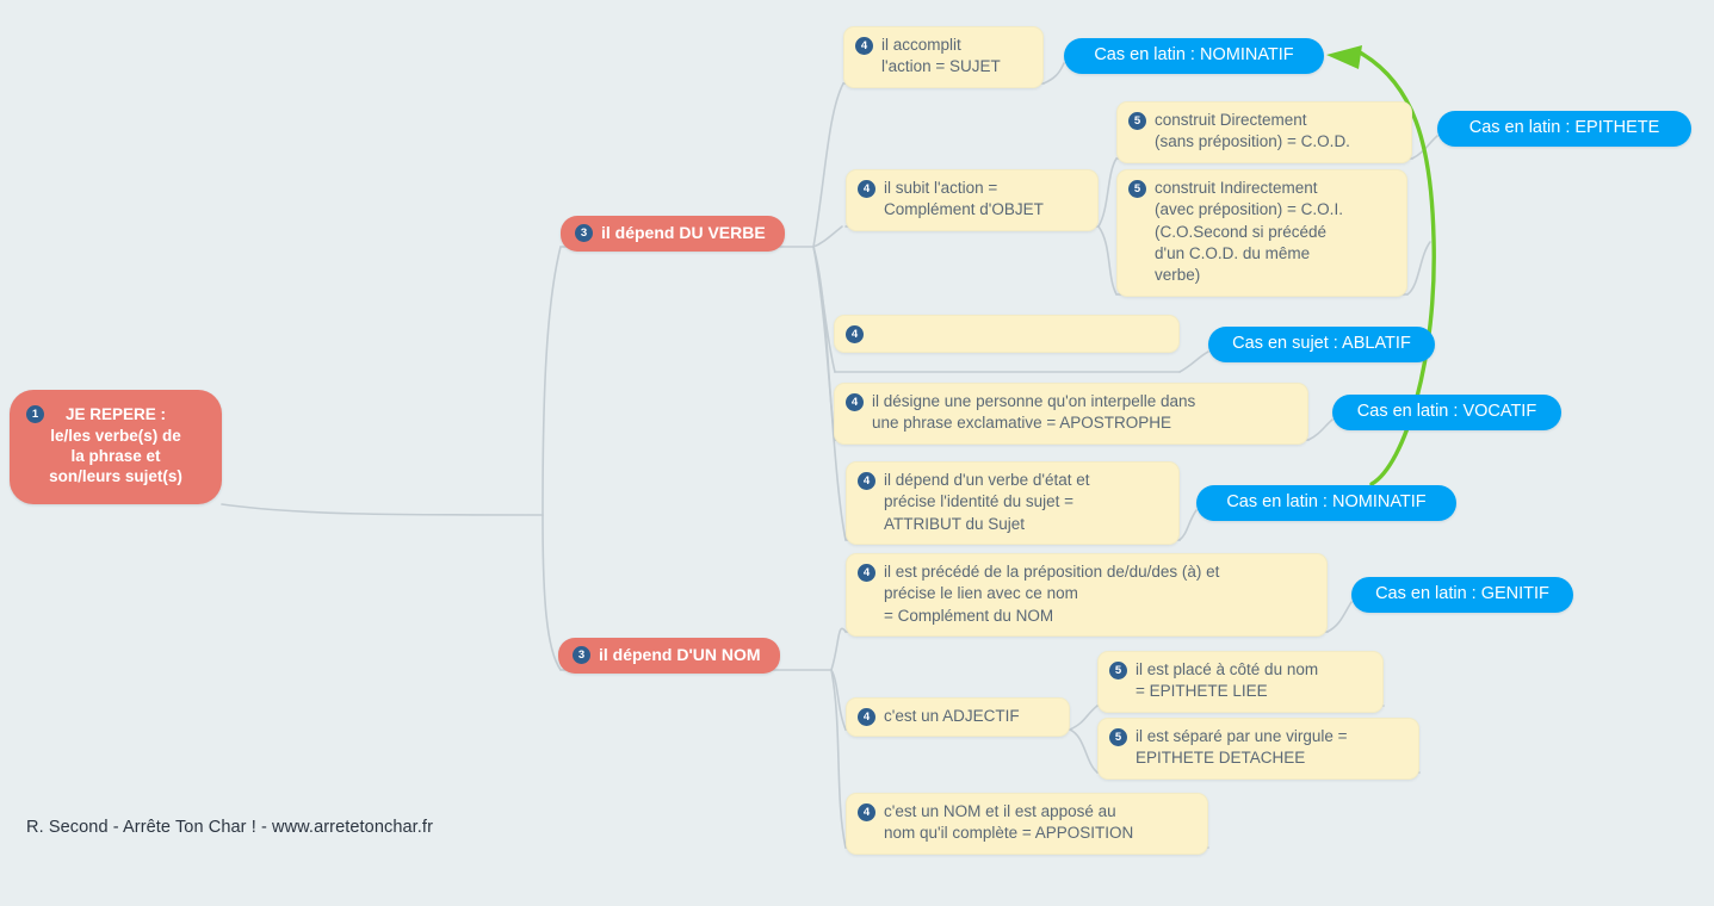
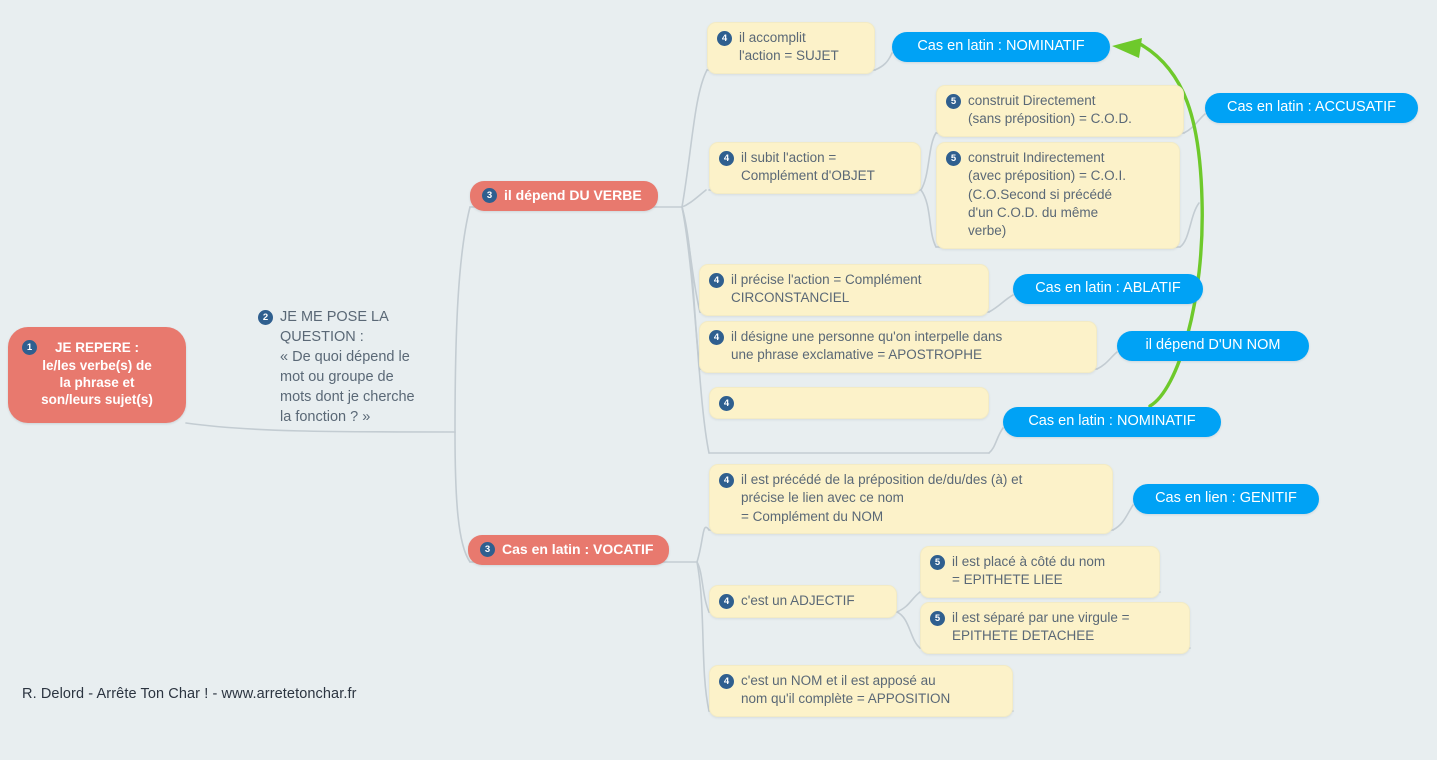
  1
  JE REPERE :
  le/les verbe(s) de
  la phrase et
  son/leurs sujet(s)
+ 2
+ JE ME POSE LA
+ QUESTION :
+ « De quoi dépend le
+ mot ou groupe de
+ mots dont je cherche
+ la fonction ? »
  3
  il dépend DU VERBE
  3
- il dépend D'UN NOM
+ Cas en latin : VOCATIF
  4
  il accomplit
  l'action = SUJET
  Cas en latin : NOMINATIF
  4
  il subit l'action =
  Complément d'OBJET
  5
  construit Directement
  (sans préposition) = C.O.D.
- Cas en latin : EPITHETE
+ Cas en latin : ACCUSATIF
  5
  construit Indirectement
  (avec préposition) = C.O.I.
  (C.O.Second si précédé
  d'un C.O.D. du même
  verbe)
  4
+ il précise l'action = Complément
+ CIRCONSTANCIEL
- Cas en sujet : ABLATIF
+ Cas en latin : ABLATIF
  4
  il désigne une personne qu'on interpelle dans
  une phrase exclamative = APOSTROPHE
- Cas en latin : VOCATIF
+ il dépend D'UN NOM
  4
- il dépend d'un verbe d'état et
- précise l'identité du sujet =
- ATTRIBUT du Sujet
  Cas en latin : NOMINATIF
  4
  il est précédé de la préposition de/du/des (à) et
  précise le lien avec ce nom
  = Complément du NOM
- Cas en latin : GENITIF
+ Cas en lien : GENITIF
  4
  c'est un ADJECTIF
  5
  il est placé à côté du nom
  = EPITHETE LIEE
  5
  il est séparé par une virgule =
  EPITHETE DETACHEE
  4
  c'est un NOM et il est apposé au
  nom qu'il complète = APPOSITION
- R. Second - Arrête Ton Char ! - www.arretetonchar.fr
+ R. Delord - Arrête Ton Char ! - www.arretetonchar.fr
